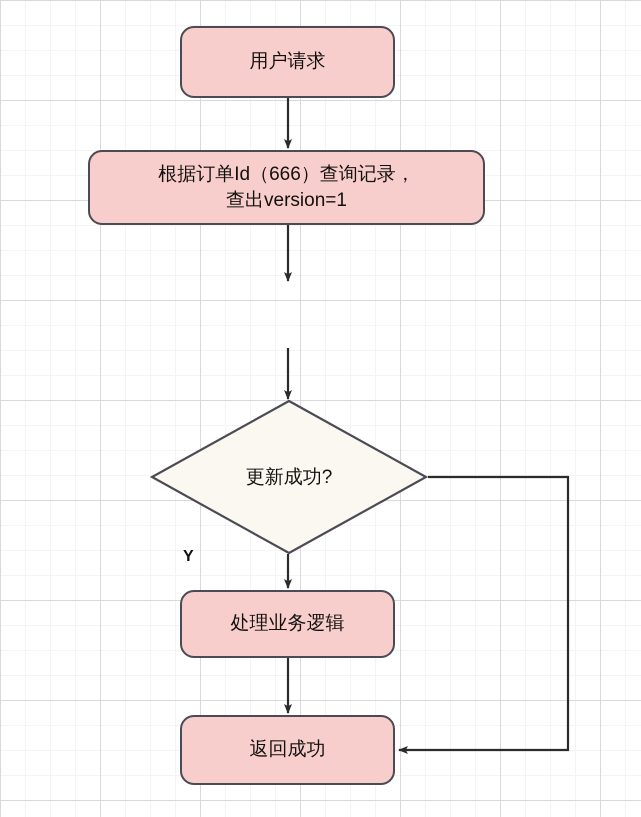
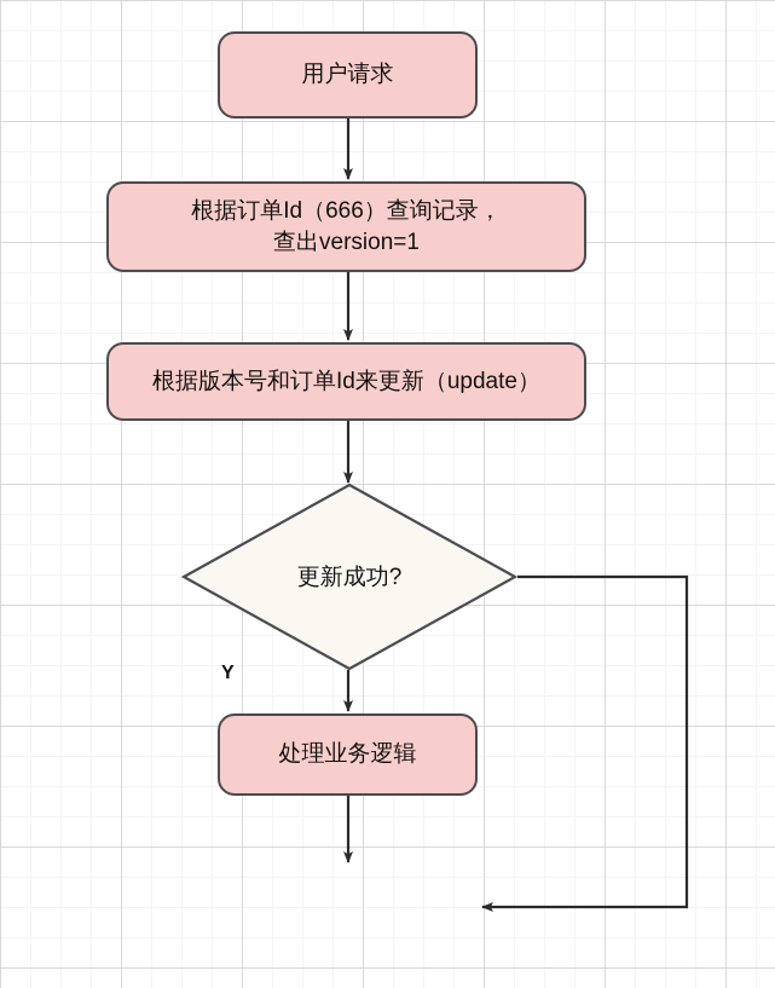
  用户请求
  根据订单Id（666）查询记录，
  查出version=1
+ 根据版本号和订单Id来更新（update）
  更新成功?
  Y
  处理业务逻辑
- 返回成功
